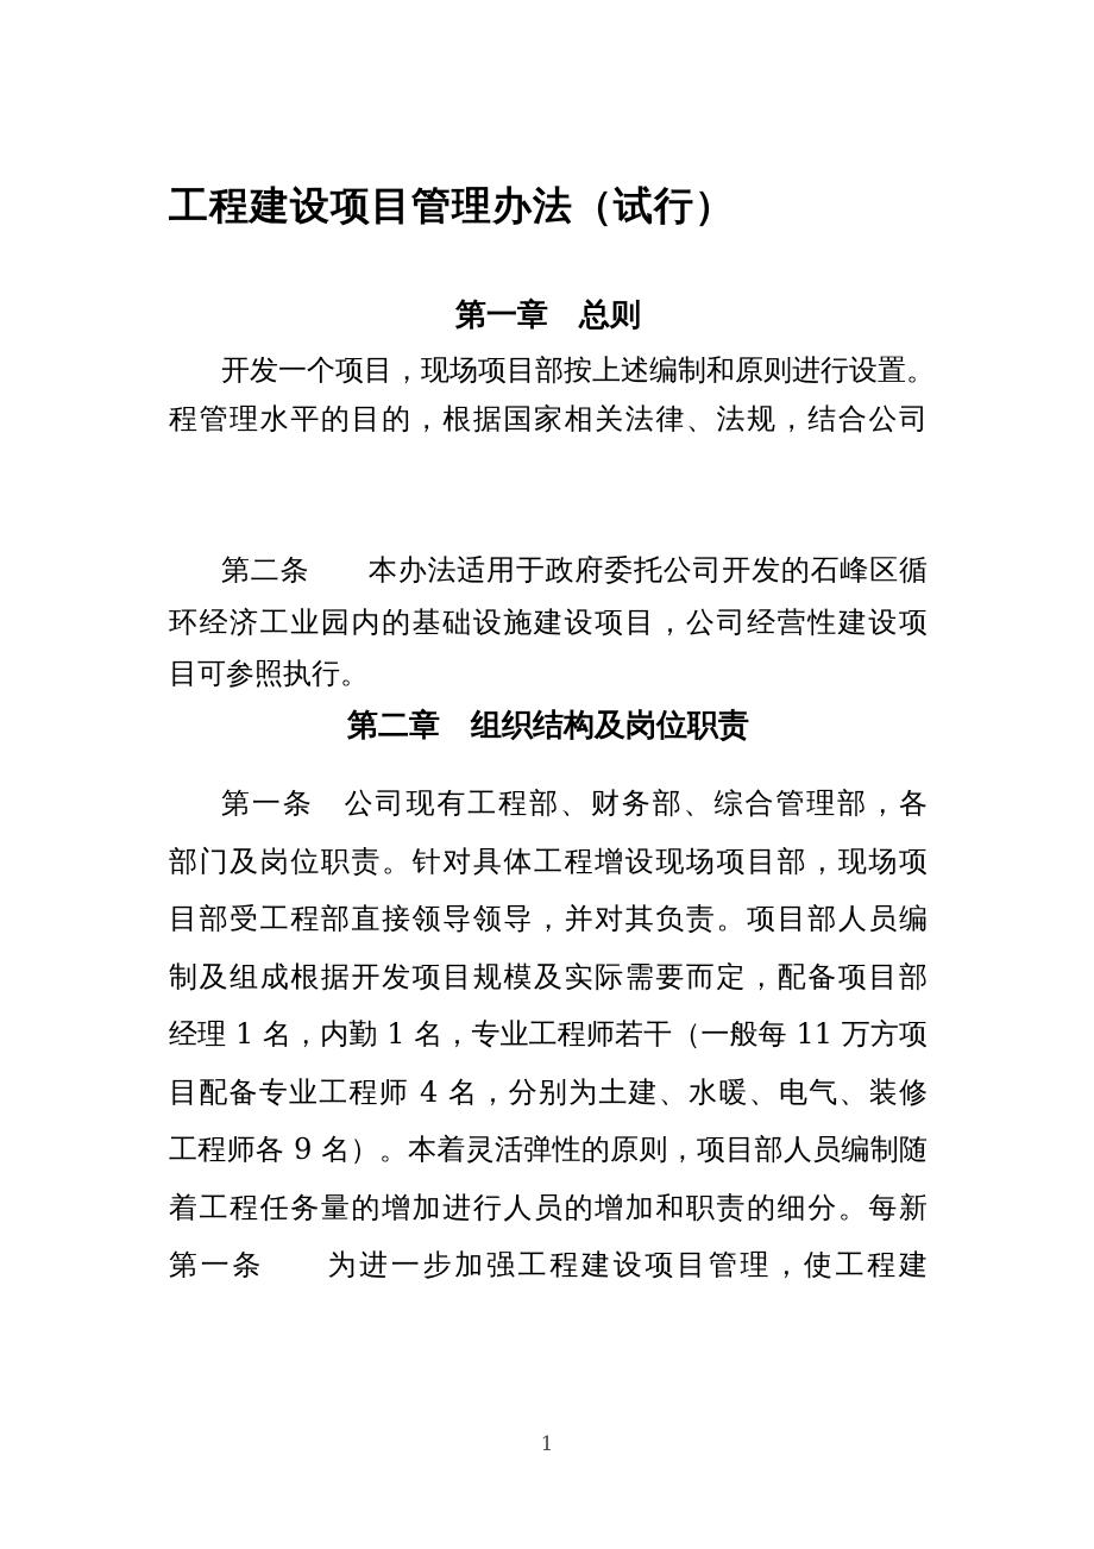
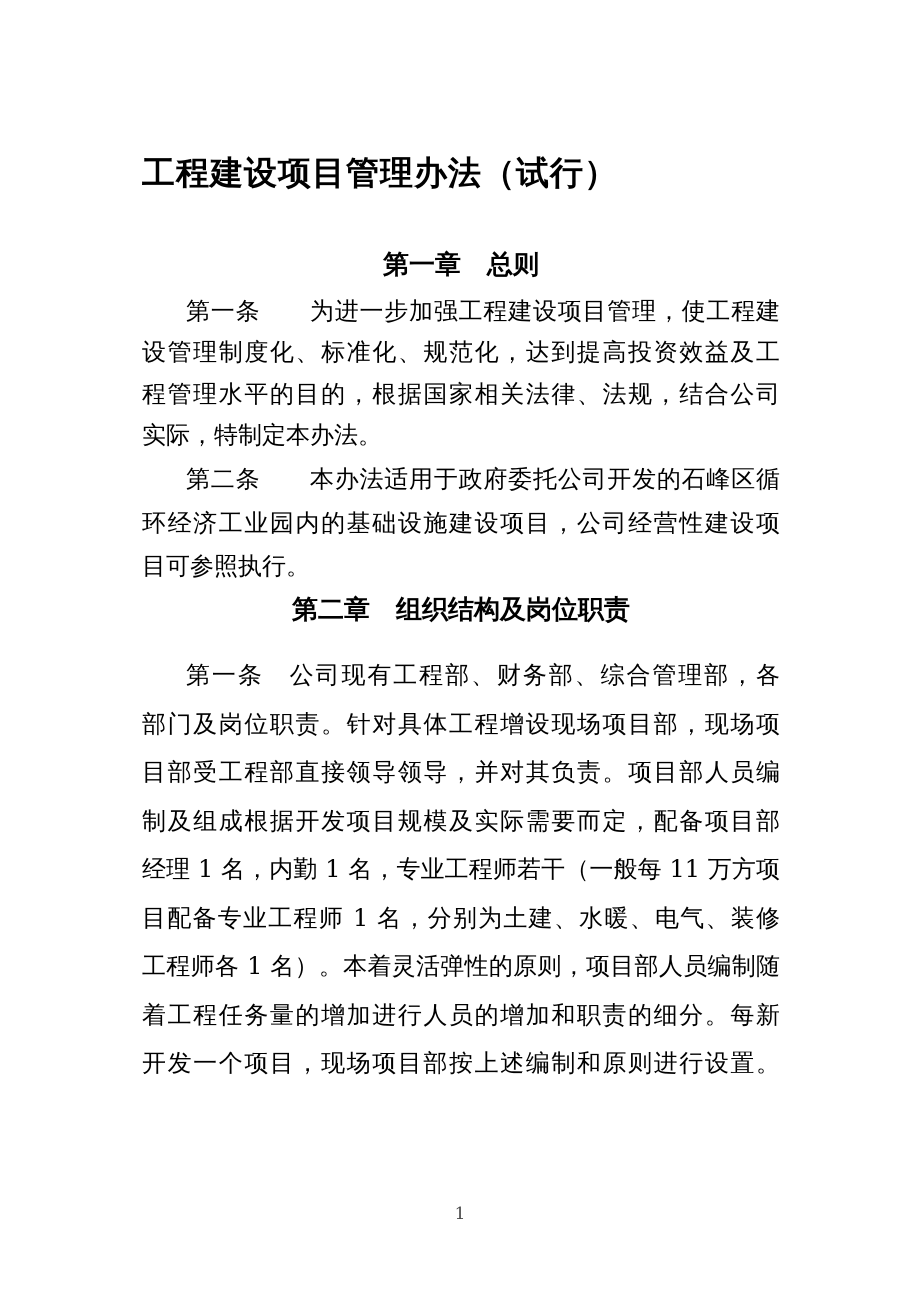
  工程建设项目管理办法（试行）
  第一章 总则
- 开发一个项目，现场项目部按上述编制和原则进行设置。
+ 第一条 为进一步加强工程建设项目管理，使工程建
+ 设管理制度化、标准化、规范化，达到提高投资效益及工
  程管理水平的目的，根据国家相关法律、法规，结合公司
+ 实际，特制定本办法。
  第二条 本办法适用于政府委托公司开发的石峰区循
  环经济工业园内的基础设施建设项目，公司经营性建设项
  目可参照执行。
  第二章 组织结构及岗位职责
  第一条 公司现有工程部、财务部、综合管理部，各
  部门及岗位职责。针对具体工程增设现场项目部，现场项
  目部受工程部直接领导领导，并对其负责。项目部人员编
  制及组成根据开发项目规模及实际需要而定，配备项目部
  经理 1 名，内勤 1 名，专业工程师若干（一般每 11 万方项
- 目配备专业工程师 4 名，分别为土建、水暖、电气、装修
+ 目配备专业工程师 1 名，分别为土建、水暖、电气、装修
- 工程师各 9 名）。本着灵活弹性的原则，项目部人员编制随
+ 工程师各 1 名）。本着灵活弹性的原则，项目部人员编制随
  着工程任务量的增加进行人员的增加和职责的细分。每新
- 第一条 为进一步加强工程建设项目管理，使工程建
+ 开发一个项目，现场项目部按上述编制和原则进行设置。
  1
